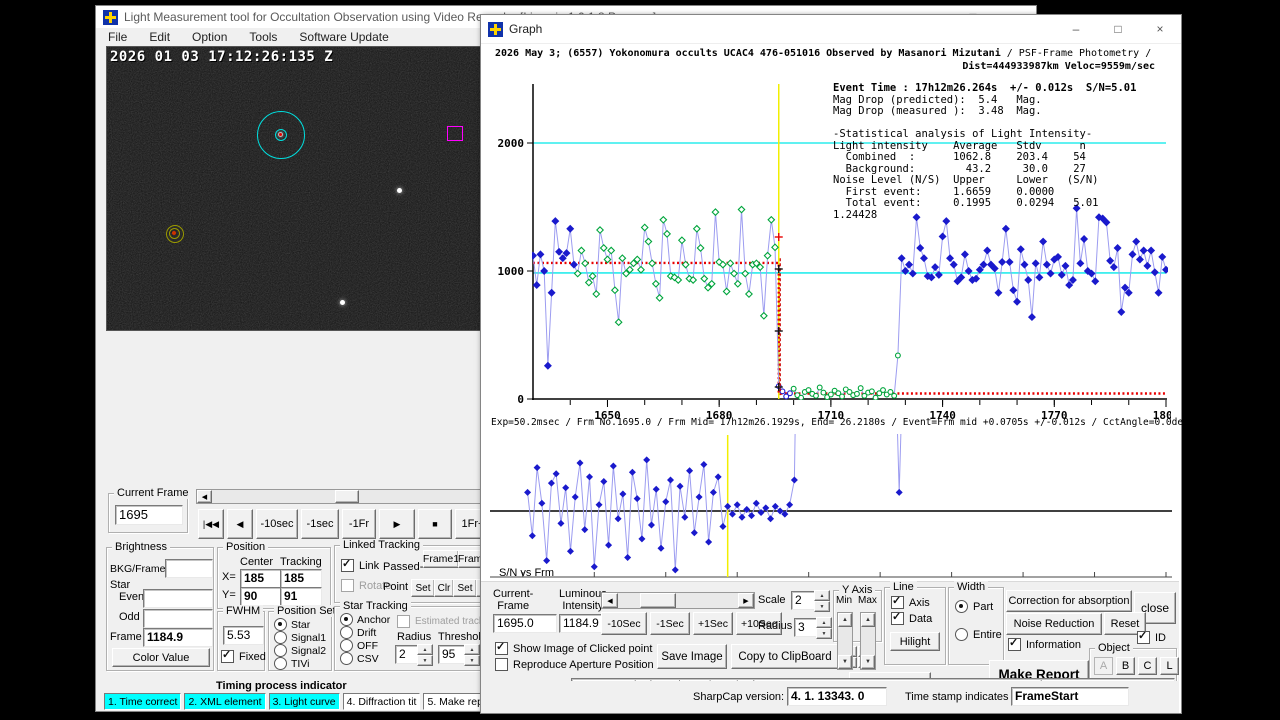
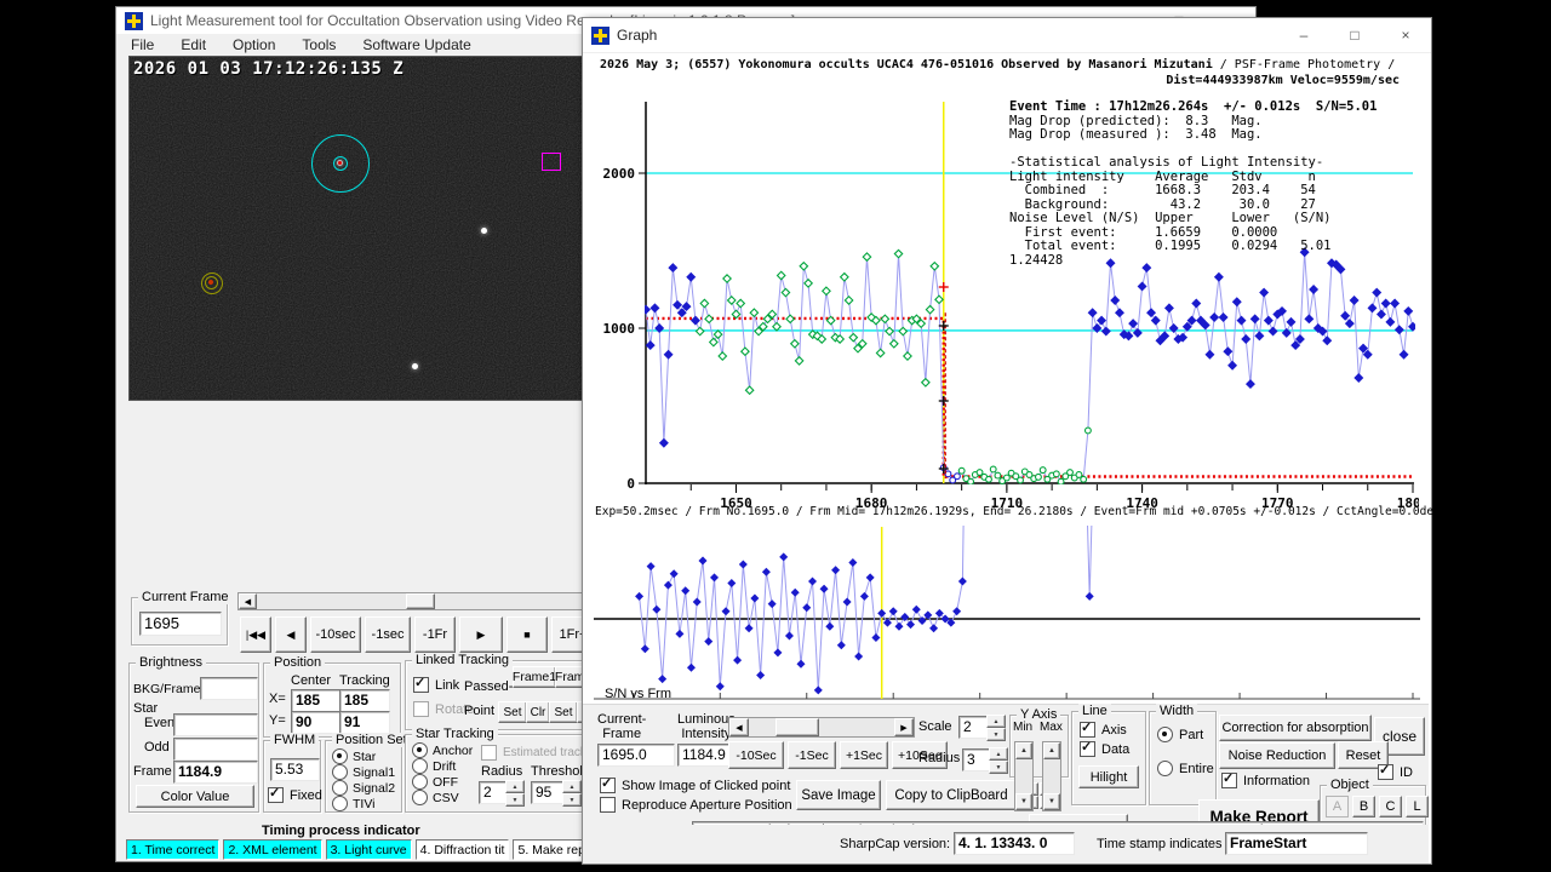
  File
  Edit
  Option
  Tools
  Software Update
  2026 01 03 17:12:26:135 Z
  Current Frame
  1695
  |◀◀
  ◀
  -10sec
  -1sec
  -1Fr
  ▶
  ■
  1Fr
  Brightness
  BKG/Frame
  Star
  Even
  Odd
  Frame
  1184.9
  Color Value
  Position
  Center
  Tracking
  X=
  185
  185
  Y=
  90
  91
  Linked Tracking
  Link
  Passed-
  Frame1
  Rotate
  Point
  Set
  Clr
  Set
  FWHM
  5.53
  Fixed
  Position Set
  Star
  Signal1
  Signal2
  TIVi
  Star Tracking
  Anchor
  Drift
  OFF
  CSV
  Estimated trac
  Radius
  2
  Thresho
  95
  Timing process indicator
  1. Time correct
  2. XML element
  3. Light curve
  4. Diffraction tit
  Graph
  –
  □
  ×
  2026 May 3; (6557) Yokonomura occults UCAC4 476-051016 Observed by Masanori Mizutani / PSF-Frame Photometry /
  Dist=444933987km Veloc=9559m/sec
  1650
  1680
  1710
  1740
  1770
  180
  0
  1000
  2000
  Event Time : 17h12m26.264s +/- 0.012s S/N=5.01
- Mag Drop (predicted): 5.4 Mag.
+ Mag Drop (predicted): 8.3 Mag.
  Mag Drop (measured ): 3.48 Mag.
  -Statistical analysis of Light Intensity-
  Light intensity Average Stdv n
- Combined : 1062.8 203.4 54
+ Combined : 1668.3 203.4 54
  Background: 43.2 30.0 27
  Noise Level (N/S) Upper Lower (S/N)
  First event: 1.6659 0.0000
  Total event: 0.1995 0.0294 5.01
  1.24428
  Exp=50.2msec / Frm No.1695.0 / Frm Mid= 17h12m26.1929s, End= 26.2180s / Event=Frm mid +0.0705s +/-0.012s / CctAngle=0.0deg
  S/N vs Frm
  Current-
  Frame
  1695.0
  Luminou
  Intensit
  1184.9
  -10Sec
  -1Sec
  +1Sec
  +10Sec
  Scale
  2
  Radius
  3
  Show Image of Clicked point
  Reproduce Aperture Position
  Save Image
  Copy to ClipBoard
  Y Axis
  Min
  Max
  Line
  Axis
  Data
  Hilight
  Width
  Part
  Entire
  Correction for absorption
  close
  Noise Reduction
  Reset
  Information
  ID
  Object
  A
  B
  C
  L
  Make Report
  SharpCap version:
  4. 1. 13343. 0
  Time stamp indicates
  FrameStart
